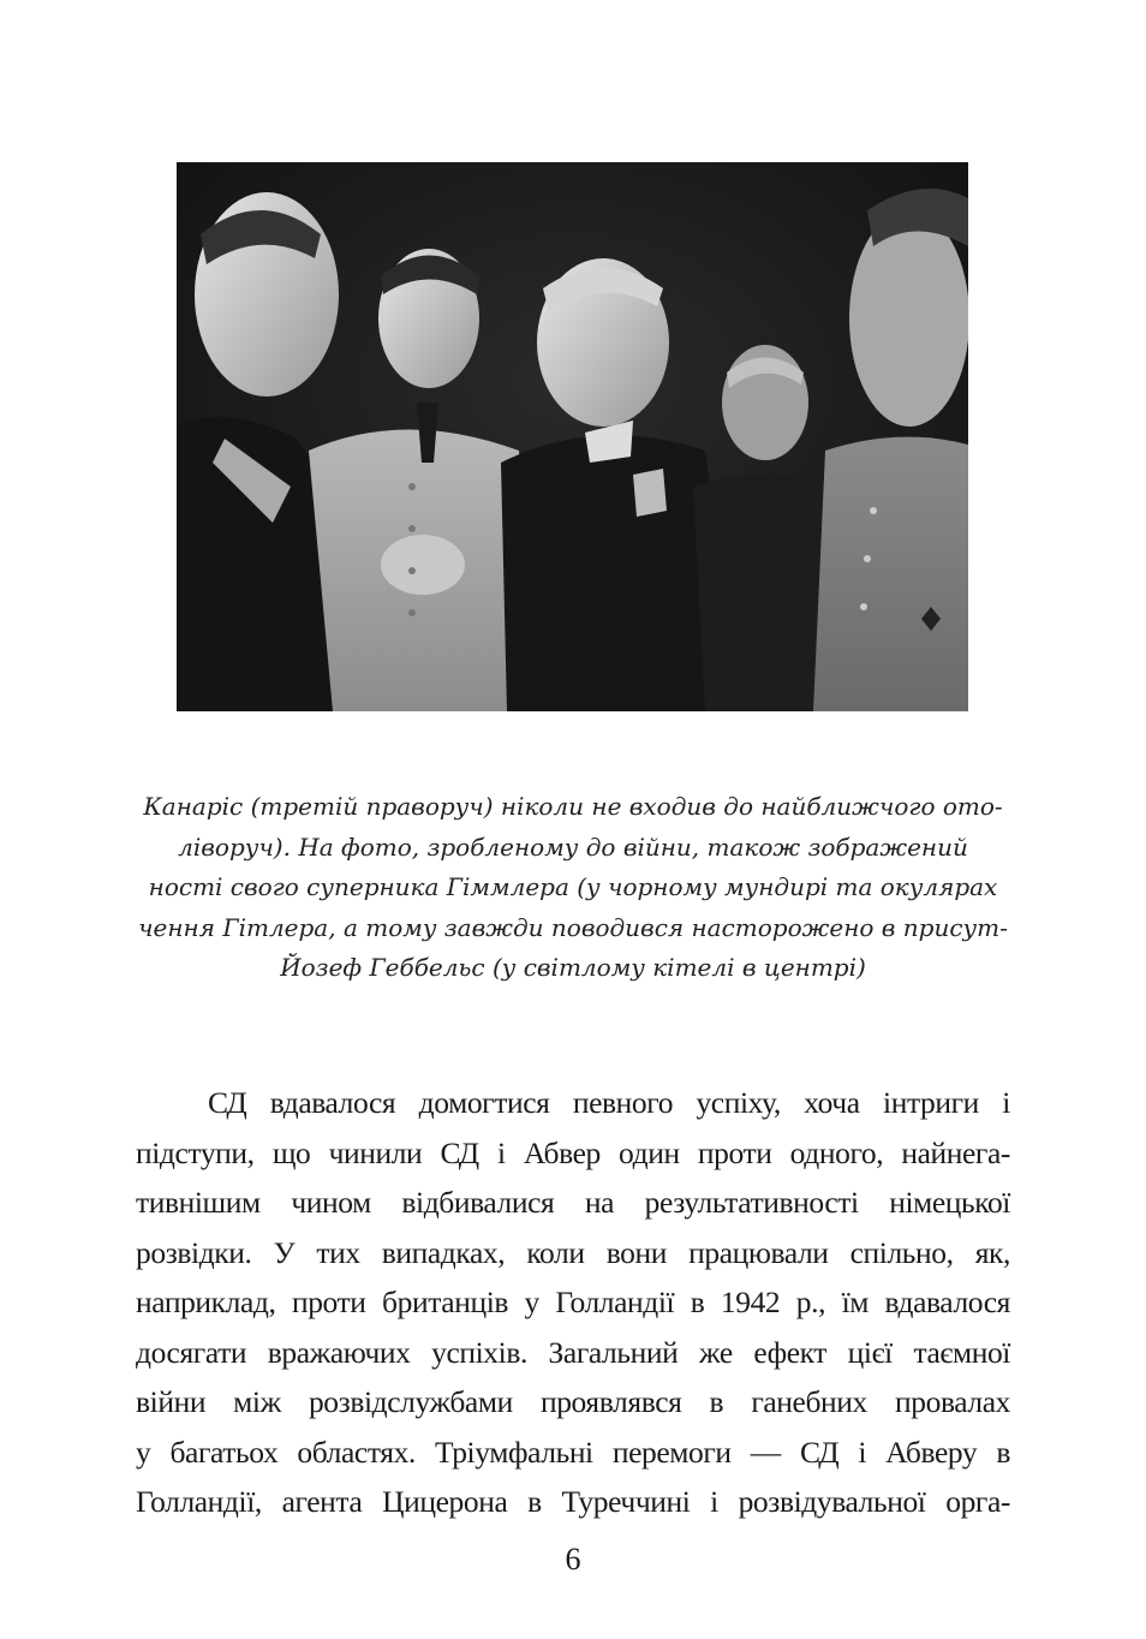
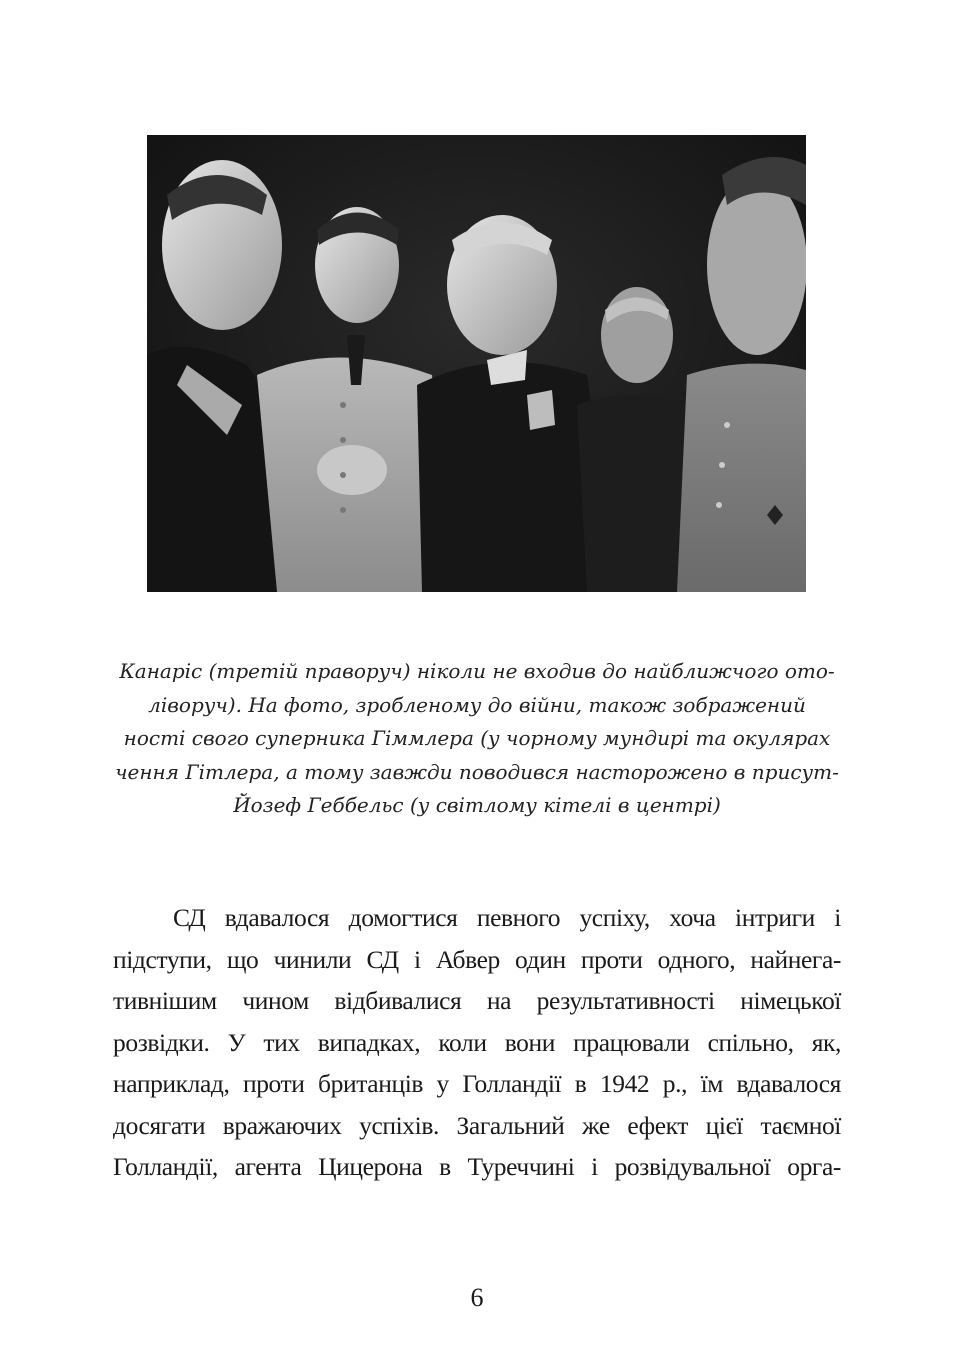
  Канаріс (третій праворуч) ніколи не входив до найближчого ото-
  ліворуч). На фото, зробленому до війни, також зображений
  ності свого суперника Гіммлера (у чорному мундирі та окулярах
  чення Гітлера, а тому завжди поводився насторожено в присут-
  Йозеф Геббельс (у світлому кітелі в центрі)
  СД вдавалося домогтися певного успіху, хоча інтриги і
  підступи, що чинили СД і Абвер один проти одного, найнега-
  тивнішим чином відбивалися на результативності німецької
  розвідки. У тих випадках, коли вони працювали спільно, як,
  наприклад, проти британців у Голландії в 1942 р., їм вдавалося
  досягати вражаючих успіхів. Загальний же ефект цієї таємної
- війни між розвідслужбами проявлявся в ганебних провалах
- у багатьох областях. Тріумфальні перемоги — СД і Абверу в
  Голландії, агента Цицерона в Туреччині і розвідувальної орга-
  6
